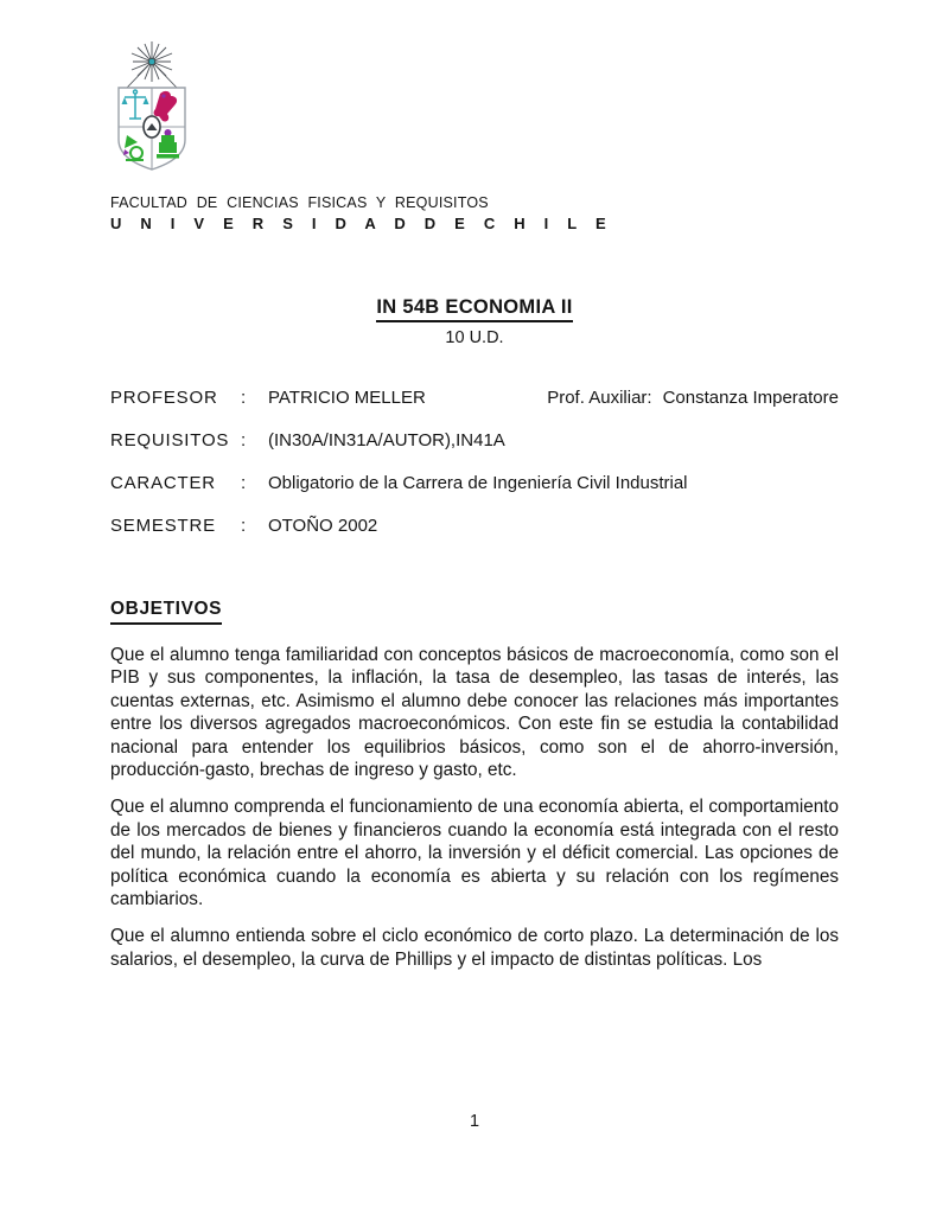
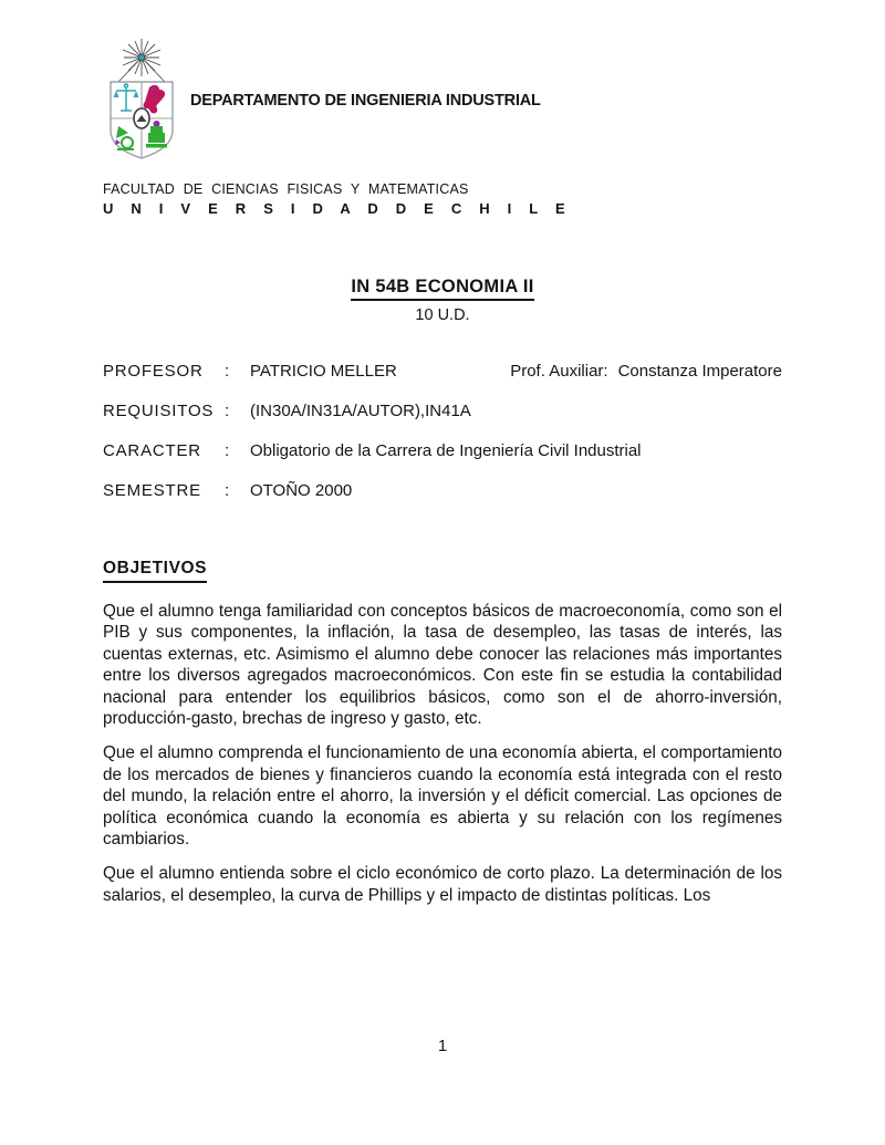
+ DEPARTAMENTO DE INGENIERIA INDUSTRIAL
- FACULTAD DE CIENCIAS FISICAS Y REQUISITOS
+ FACULTAD DE CIENCIAS FISICAS Y MATEMATICAS
  U N I V E R S I D A D D E C H I L E
  IN 54B ECONOMIA II
  10 U.D.
  PROFESOR
  :
  PATRICIO MELLER
  Prof. Auxiliar: Constanza Imperatore
  REQUISITOS
  :
  (IN30A/IN31A/AUTOR),IN41A
  CARACTER
  :
  Obligatorio de la Carrera de Ingeniería Civil Industrial
  SEMESTRE
  :
- OTOÑO 2002
+ OTOÑO 2000
  OBJETIVOS
  Que el alumno tenga familiaridad con conceptos básicos de macroeconomía, como son el PIB y sus componentes, la inflación, la tasa de desempleo, las tasas de interés, las cuentas externas, etc. Asimismo el alumno debe conocer las relaciones más importantes entre los diversos agregados macroeconómicos. Con este fin se estudia la contabilidad nacional para entender los equilibrios básicos, como son el de ahorro-inversión, producción-gasto, brechas de ingreso y gasto, etc.
  Que el alumno comprenda el funcionamiento de una economía abierta, el comportamiento de los mercados de bienes y financieros cuando la economía está integrada con el resto del mundo, la relación entre el ahorro, la inversión y el déficit comercial. Las opciones de política económica cuando la economía es abierta y su relación con los regímenes cambiarios.
  Que el alumno entienda sobre el ciclo económico de corto plazo. La determinación de los salarios, el desempleo, la curva de Phillips y el impacto de distintas políticas. Los
  1
